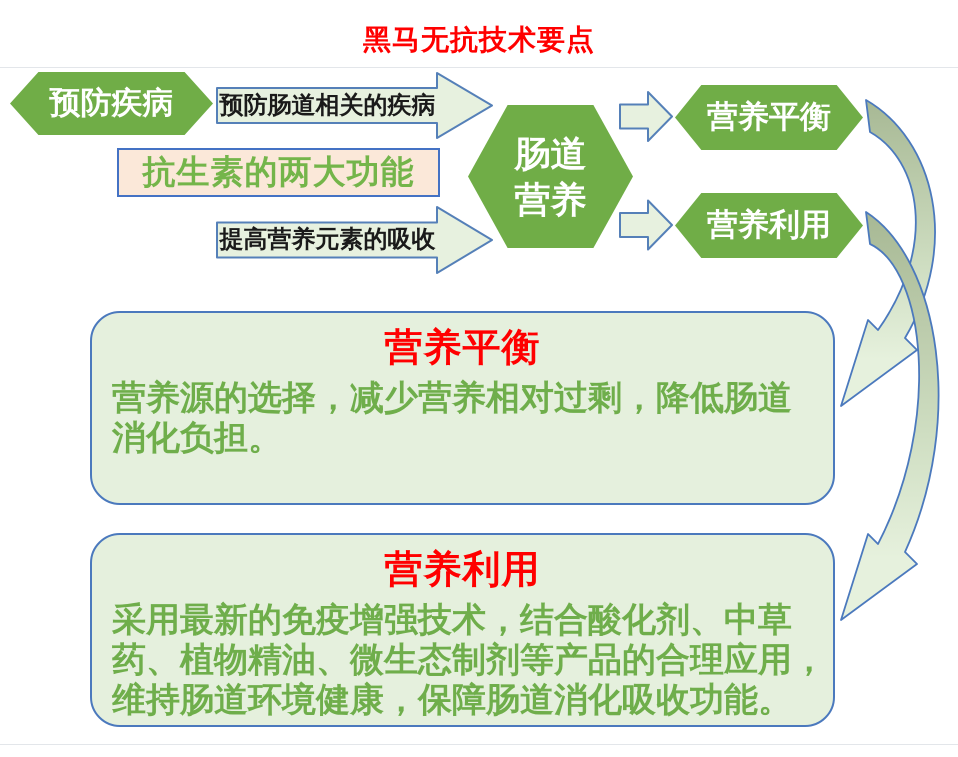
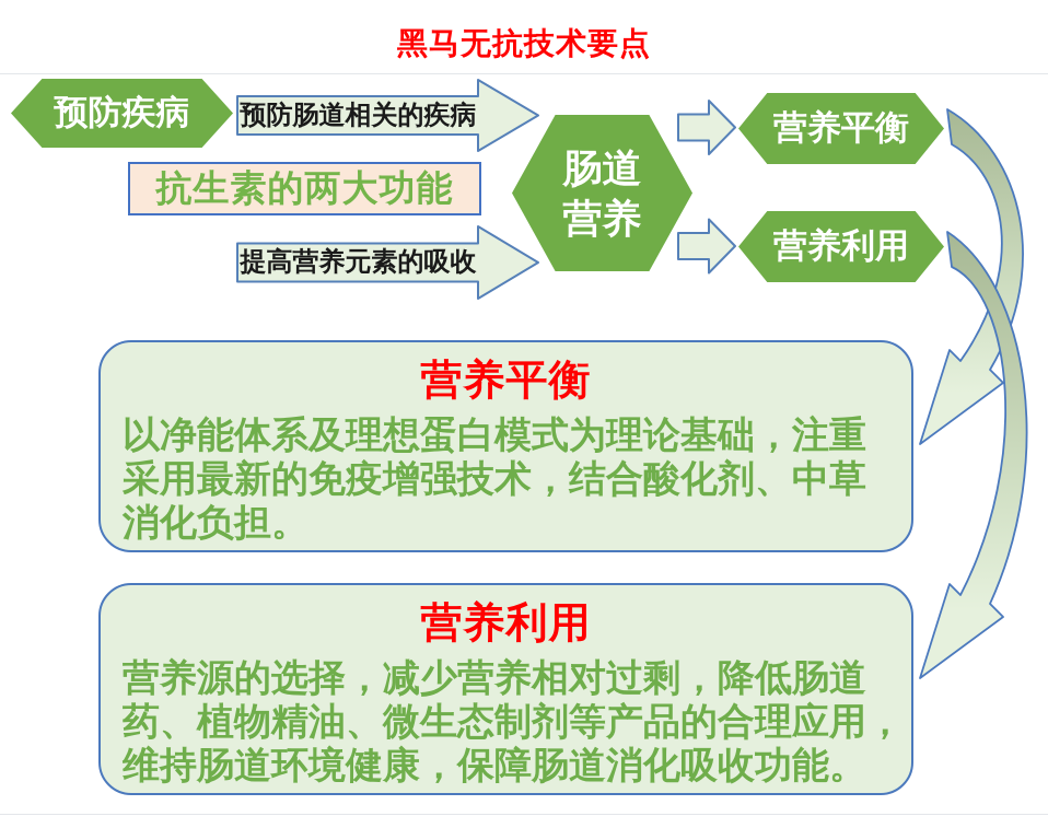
  黑马无抗技术要点
  预防疾病
  预防肠道相关的疾病
  提高营养元素的吸收
  抗生素的两大功能
  肠道
  营养
  营养平衡
  营养利用
  营养平衡
+ 以净能体系及理想蛋白模式为理论基础，注重
- 营养源的选择，减少营养相对过剩，降低肠道
+ 采用最新的免疫增强技术，结合酸化剂、中草
  消化负担。
  营养利用
- 采用最新的免疫增强技术，结合酸化剂、中草
+ 营养源的选择，减少营养相对过剩，降低肠道
  药、植物精油、微生态制剂等产品的合理应用，
  维持肠道环境健康，保障肠道消化吸收功能。
